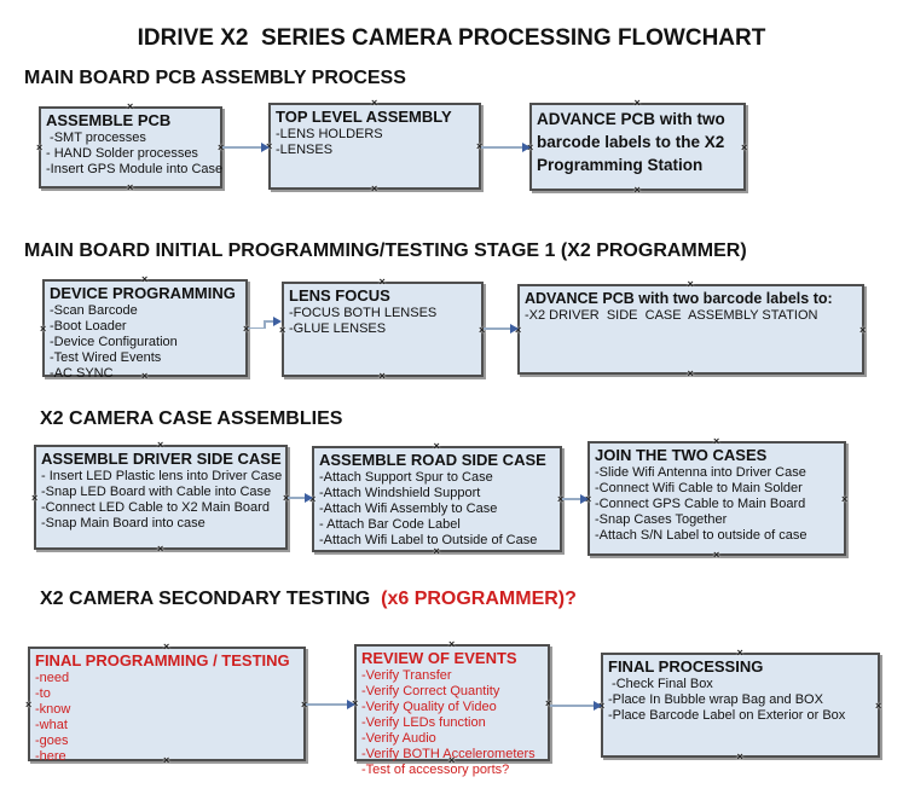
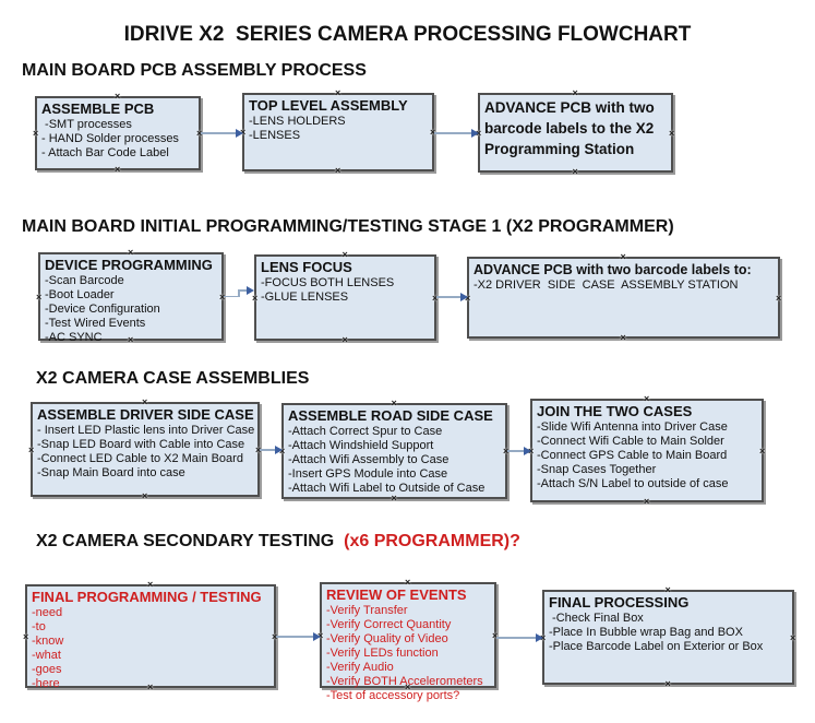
  IDRIVE X2 SERIES CAMERA PROCESSING FLOWCHART
  MAIN BOARD PCB ASSEMBLY PROCESS
  MAIN BOARD INITIAL PROGRAMMING/TESTING STAGE 1 (X2 PROGRAMMER)
  X2 CAMERA CASE ASSEMBLIES
  X2 CAMERA SECONDARY TESTING (x6 PROGRAMMER)?
  ASSEMBLE PCB
  -SMT processes
  - HAND Solder processes
- -Insert GPS Module into Case
+ - Attach Bar Code Label
  ×
  ×
  ×
  ×
  TOP LEVEL ASSEMBLY
  -LENS HOLDERS
  -LENSES
  ×
  ×
  ×
  ×
  ADVANCE PCB with two barcode labels to the X2 Programming Station
  ×
  ×
  ×
  ×
  DEVICE PROGRAMMING
  -Scan Barcode
  -Boot Loader
  -Device Configuration
  -Test Wired Events
  -AC SYNC
  ×
  ×
  ×
  ×
  LENS FOCUS
  -FOCUS BOTH LENSES
  -GLUE LENSES
  ×
  ×
  ×
  ×
  ADVANCE PCB with two barcode labels to:
  -X2 DRIVER SIDE CASE ASSEMBLY STATION
  ×
  ×
  ×
  ×
  ASSEMBLE DRIVER SIDE CASE
  - Insert LED Plastic lens into Driver Case
  -Snap LED Board with Cable into Case
  -Connect LED Cable to X2 Main Board
  -Snap Main Board into case
  ×
  ×
  ×
  ×
  ASSEMBLE ROAD SIDE CASE
- -Attach Support Spur to Case
+ -Attach Correct Spur to Case
  -Attach Windshield Support
  -Attach Wifi Assembly to Case
- - Attach Bar Code Label
+ -Insert GPS Module into Case
  -Attach Wifi Label to Outside of Case
  ×
  ×
  ×
  ×
  JOIN THE TWO CASES
  -Slide Wifi Antenna into Driver Case
  -Connect Wifi Cable to Main Solder
  -Connect GPS Cable to Main Board
  -Snap Cases Together
  -Attach S/N Label to outside of case
  ×
  ×
  ×
  ×
  FINAL PROGRAMMING / TESTING
  -need
  -to
  -know
  -what
  -goes
  -here
  ×
  ×
  ×
  ×
  REVIEW OF EVENTS
  -Verify Transfer
  -Verify Correct Quantity
  -Verify Quality of Video
  -Verify LEDs function
  -Verify Audio
  -Verify BOTH Accelerometers
  -Test of accessory ports?
  ×
  ×
  ×
  ×
  FINAL PROCESSING
  -Check Final Box
  -Place In Bubble wrap Bag and BOX
  -Place Barcode Label on Exterior or Box
  ×
  ×
  ×
  ×
